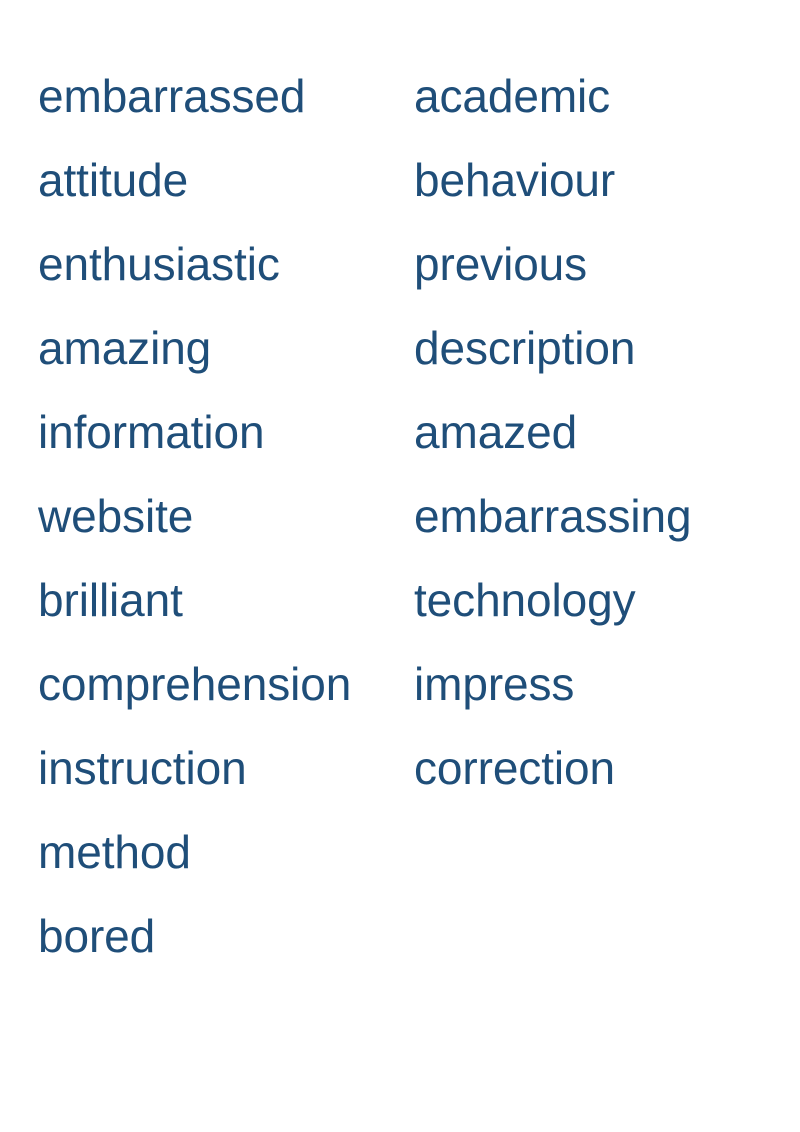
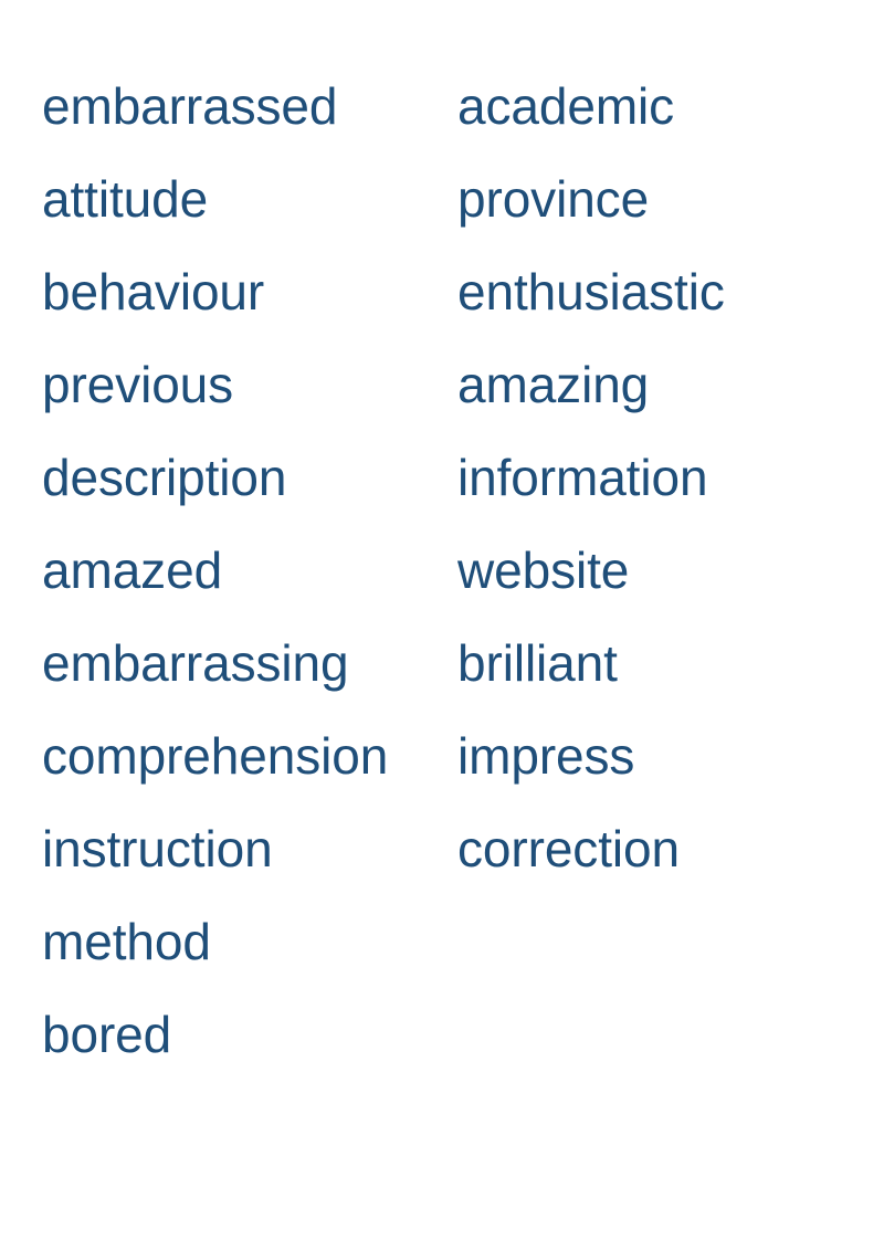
  embarrassed
  academic
  attitude
+ province
  behaviour
  enthusiastic
  previous
  amazing
  description
  information
  amazed
  website
  embarrassing
  brilliant
- technology
  comprehension
  impress
  instruction
  correction
  method
  bored
